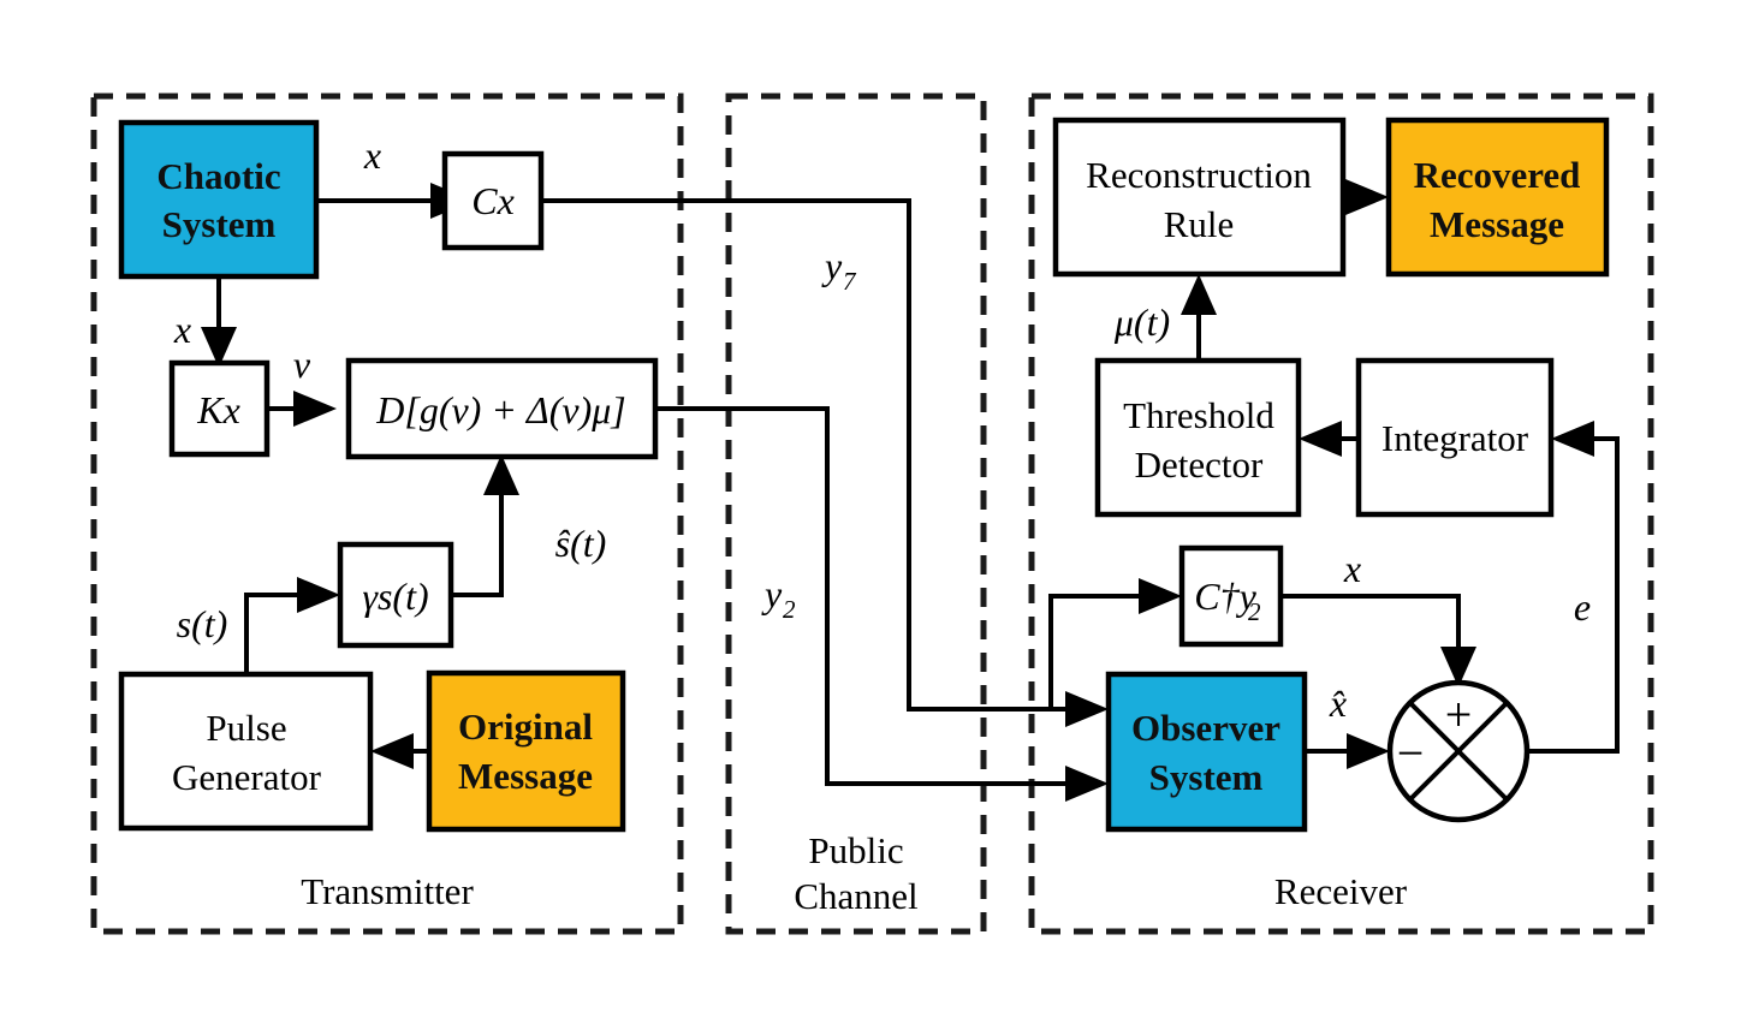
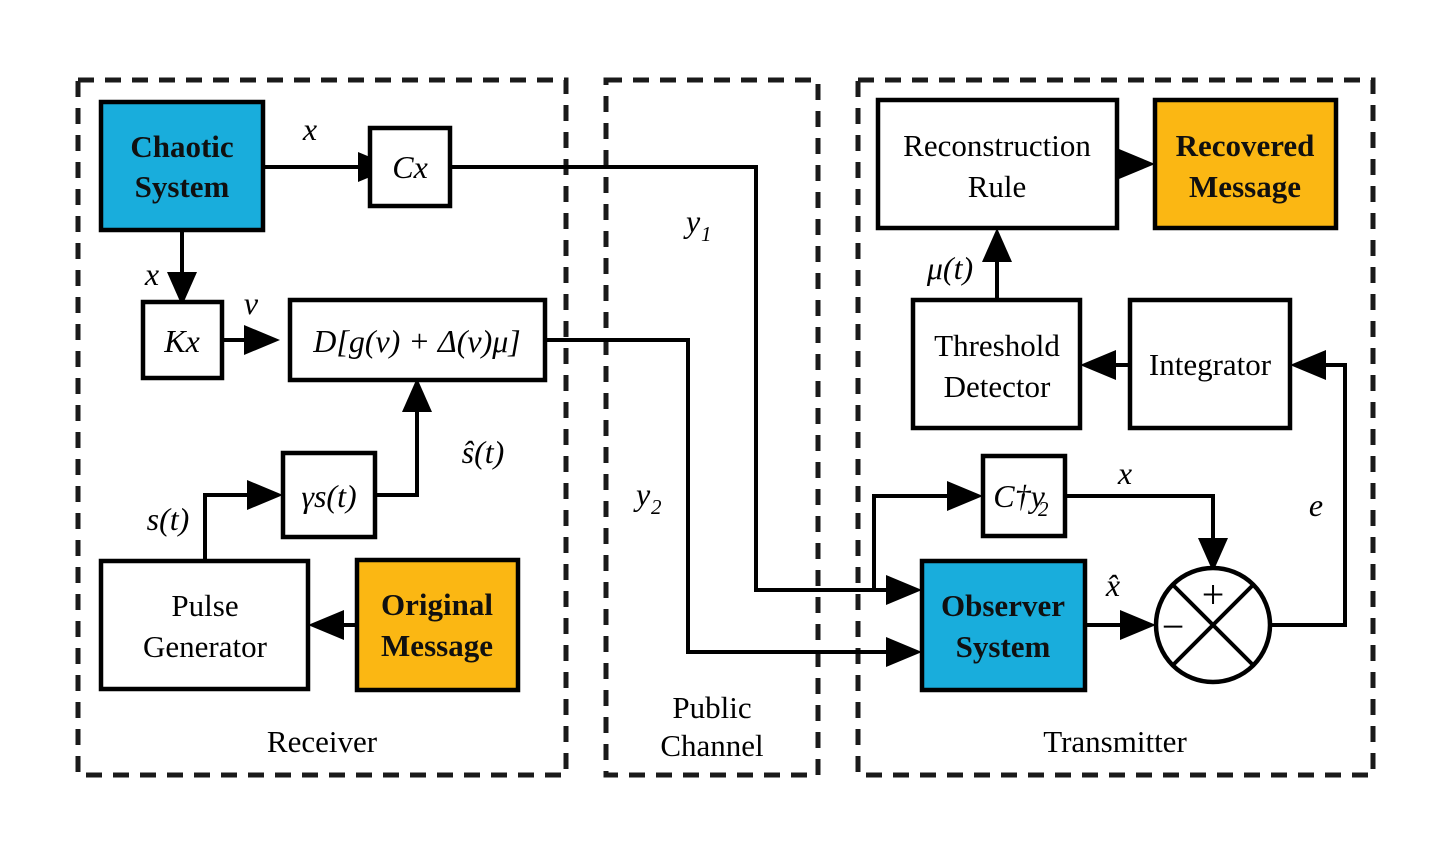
  Chaotic
  System
  Cx
  Kx
  D[g(v) + Δ(v)μ]
  γs(t)
  Pulse
  Generator
  Original
  Message
  Reconstruction
  Rule
  Recovered
  Message
  Threshold
  Detector
  Integrator
  C†y
  2
  Observer
  System
  +
  −
  x
  x
  v
  ŝ(t)
  s(t)
  y
- 7
+ 1
  y
  2
  μ(t)
  x
  x̂
  e
- Transmitter
+ Receiver
  Public
  Channel
- Receiver
+ Transmitter
